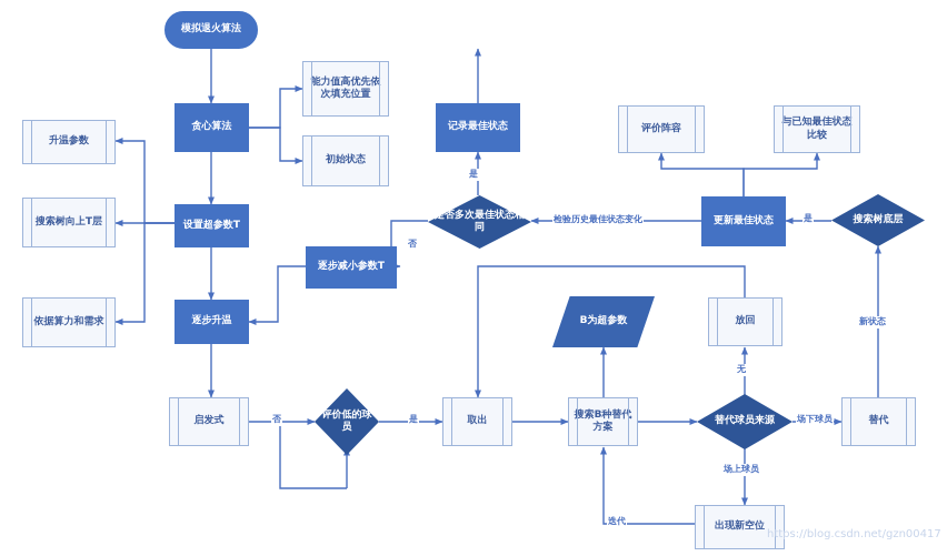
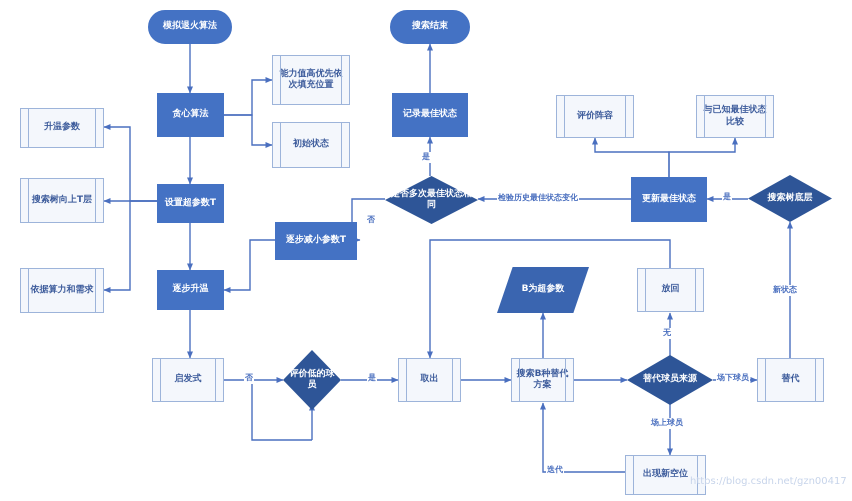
  模拟退火算法
  贪心算法
  能力值高优先依次填充位置
  初始状态
  设置超参数T
  升温参数
  搜索树向上T层
  依据算力和需求
  逐步升温
  启发式
  评价低的球员
  取出
  搜索B种替代方案
  B为超参数
  替代球员来源
  放回
  替代
  出现新空位
  搜索树底层
  更新最佳状态
  评价阵容
  与已知最佳状态比较
  是否多次最佳状态相同
  记录最佳状态
+ 搜索结束
  逐步减小参数T
  否
  是
  检验历史最佳状态变化
  是
  新状态
  否
  是
  无
  场下球员
  场上球员
  迭代
  https://blog.csdn.net/gzn00417
